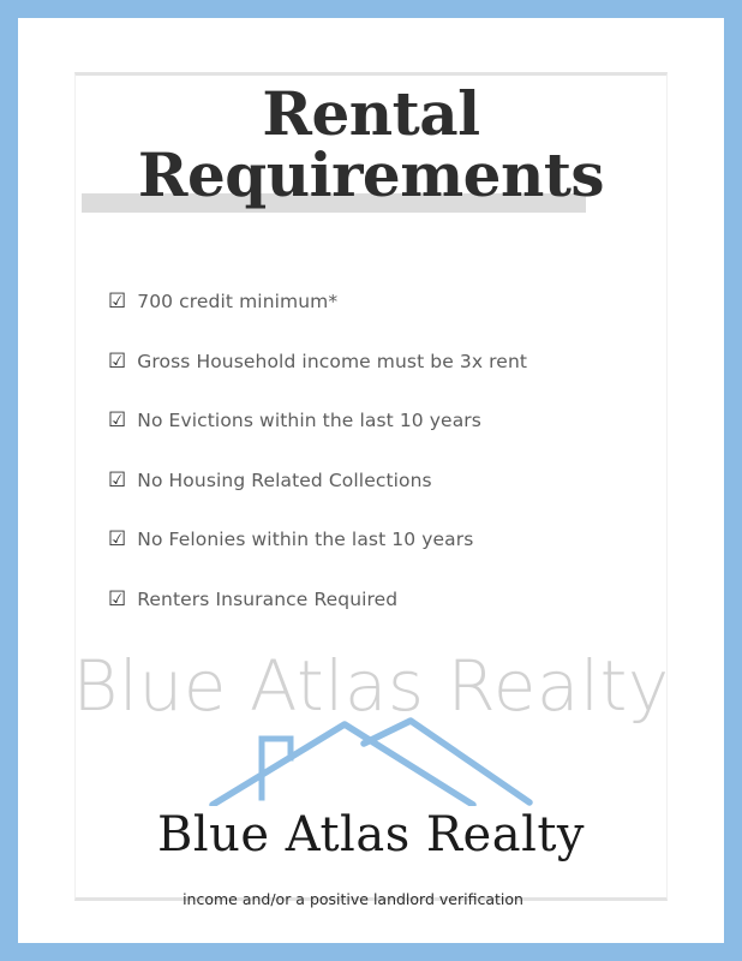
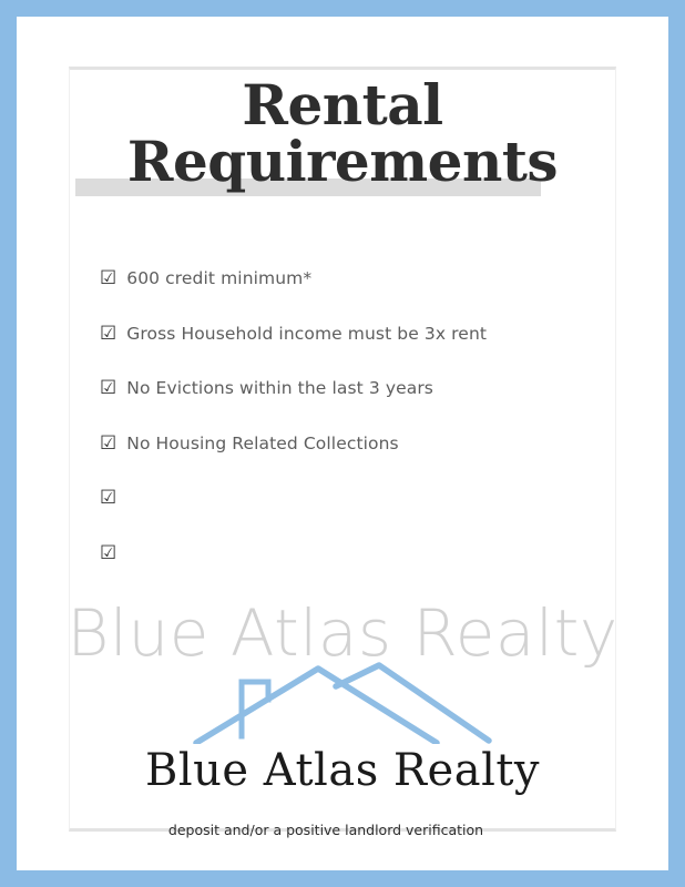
  Rental
  Requirements
  ☑
- 700 credit minimum*
+ 600 credit minimum*
  ☑
  Gross Household income must be 3x rent
  ☑
- No Evictions within the last 10 years
+ No Evictions within the last 3 years
  ☑
  No Housing Related Collections
  ☑
- No Felonies within the last 10 years
  ☑
- Renters Insurance Required
  Blue Atlas Realty
  Blue Atlas Realty
- income and/or a positive landlord verification
+ deposit and/or a positive landlord verification
